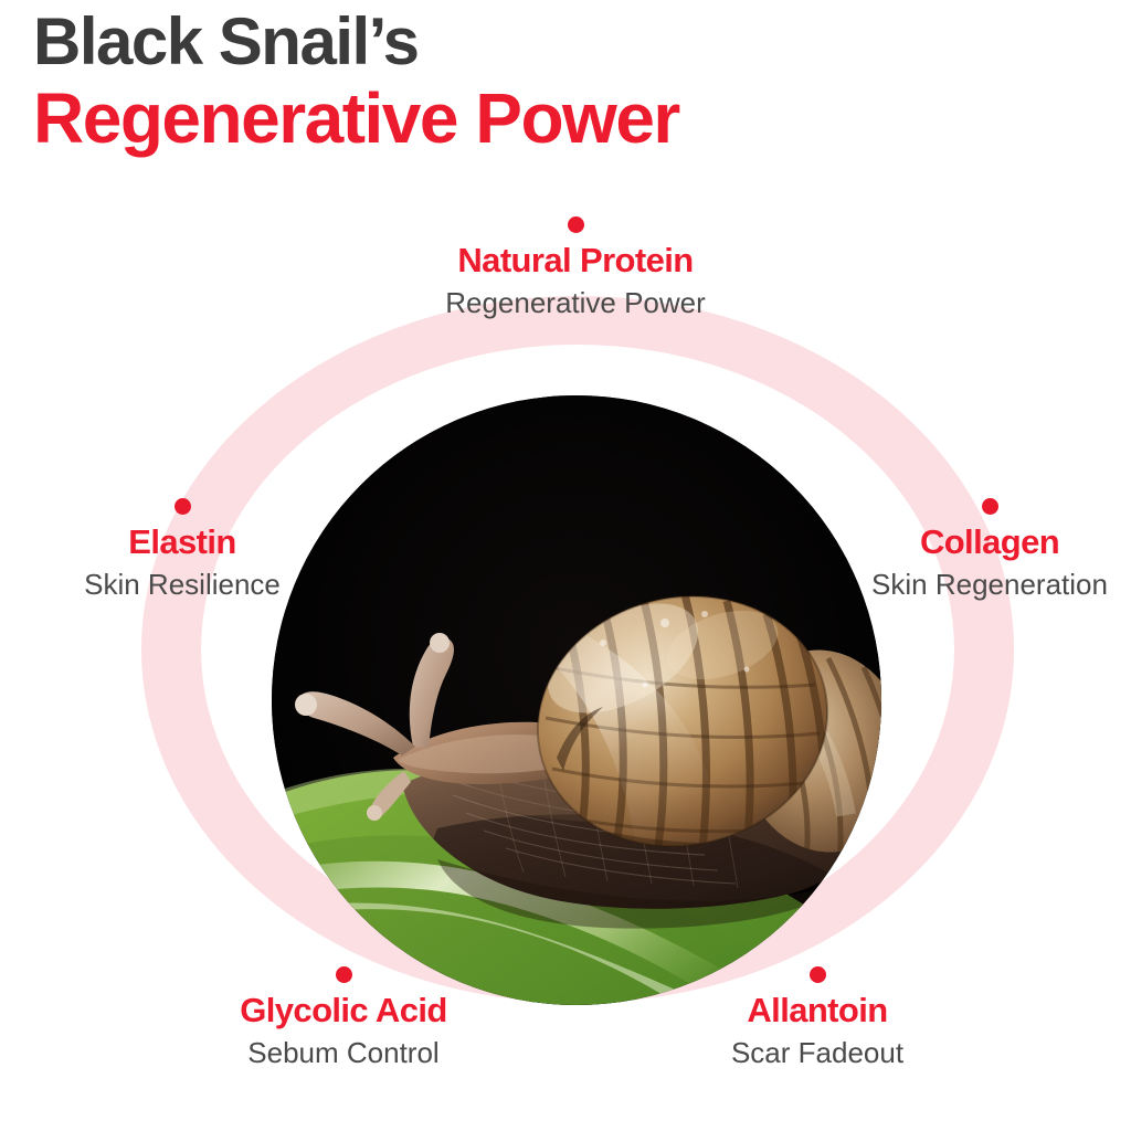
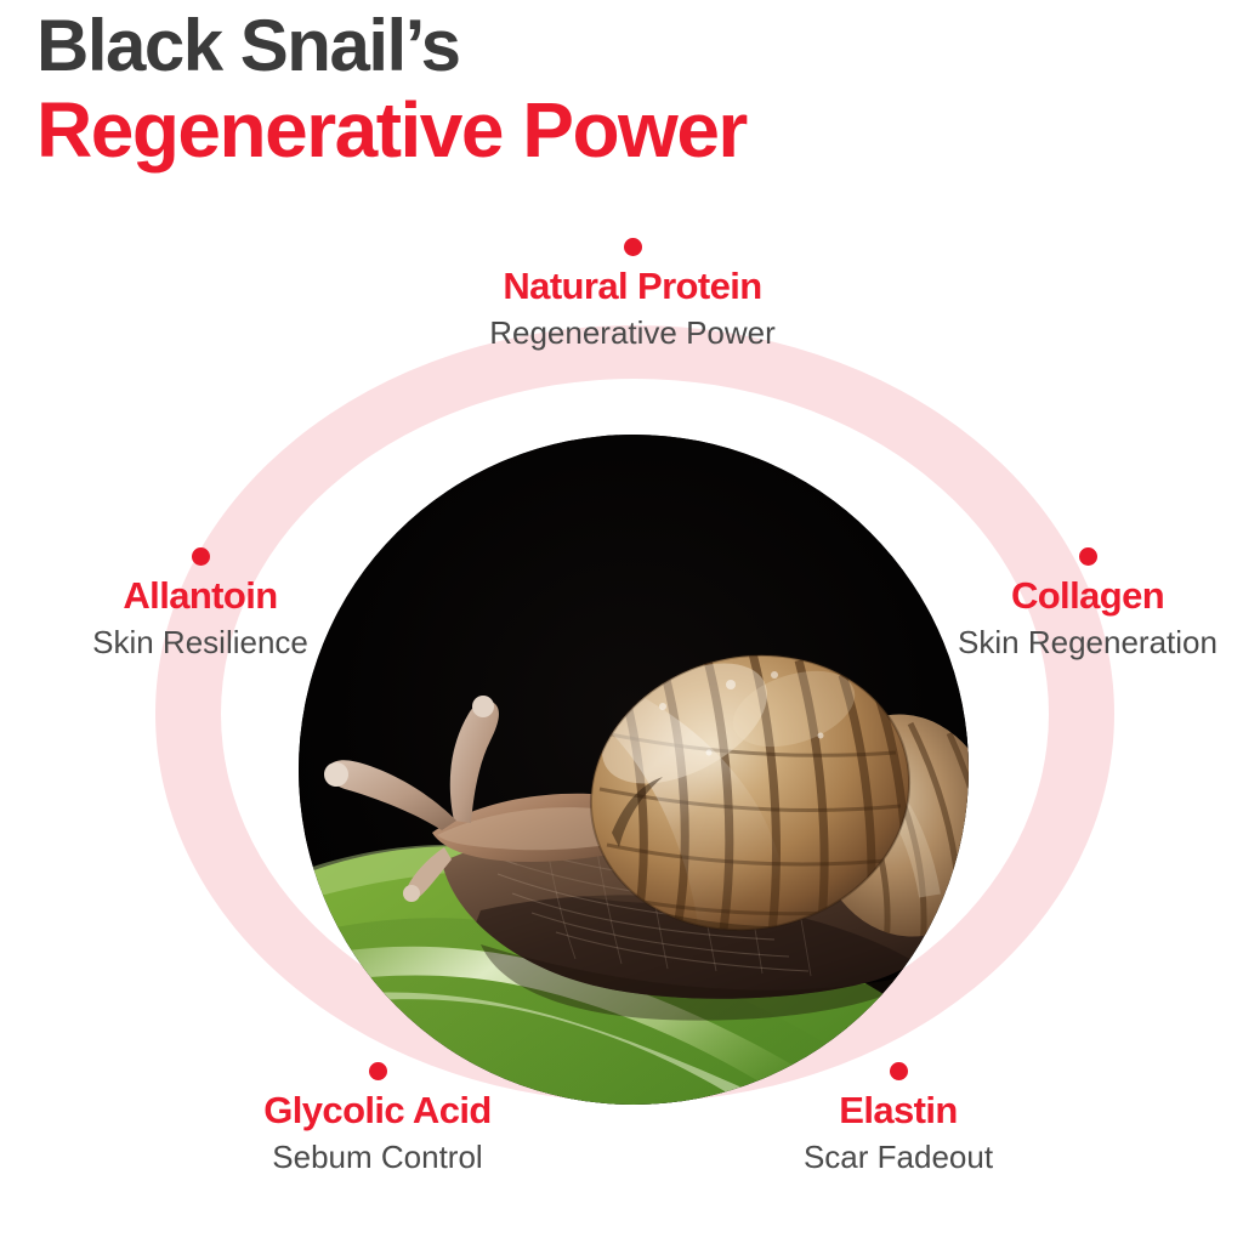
  Black Snail’s
  Regenerative Power
  Natural Protein
  Regenerative Power
- Elastin
+ Allantoin
  Skin Resilience
  Collagen
  Skin Regeneration
  Glycolic Acid
  Sebum Control
- Allantoin
+ Elastin
  Scar Fadeout
